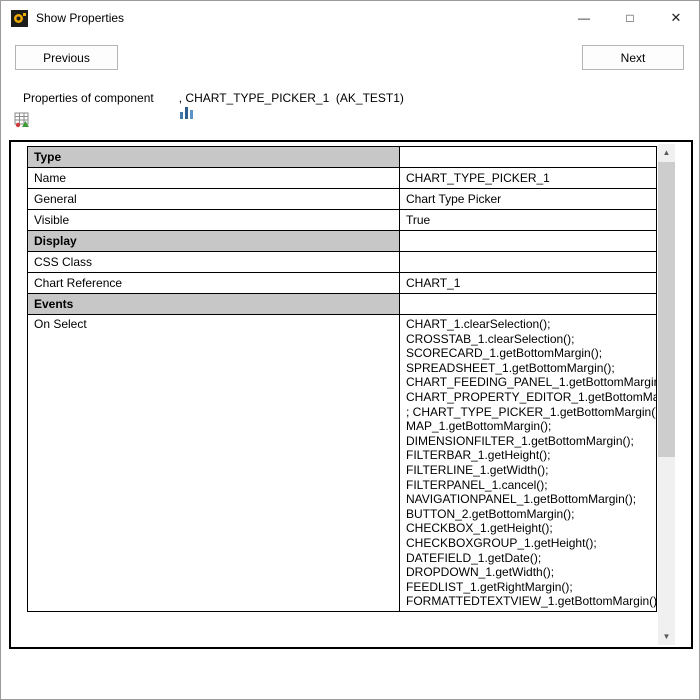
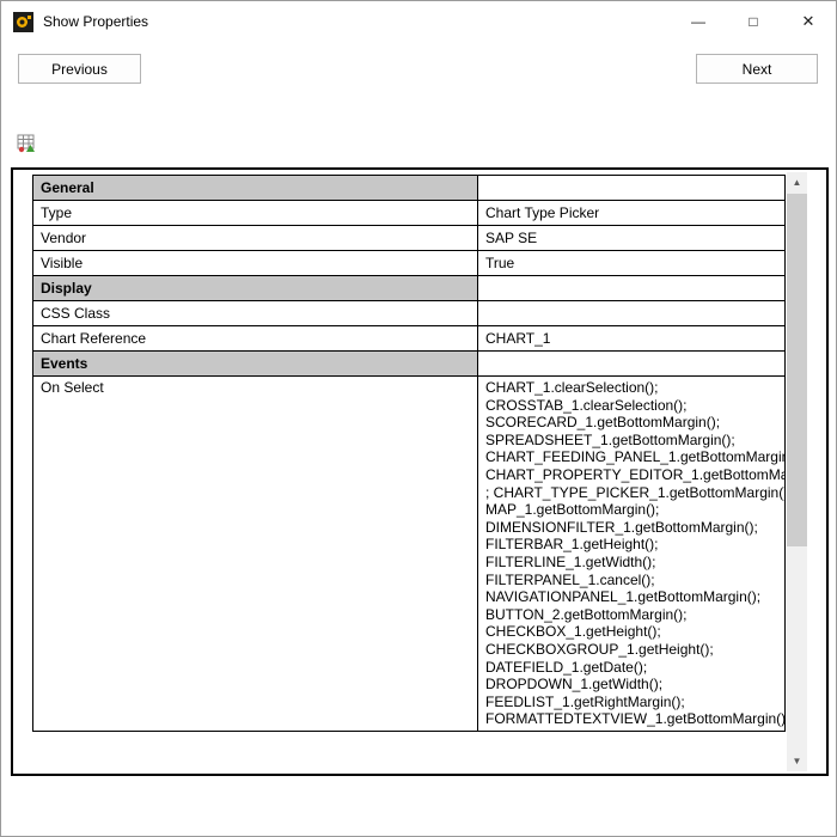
  Show Properties
  —
  □
  ✕
  Previous
  Next
- Properties of component
- , CHART_TYPE_PICKER_1 (AK_TEST1)
- Type
+ General
- Name	CHART_TYPE_PICKER_1
- General	Chart Type Picker
+ Type	Chart Type Picker
+ Vendor	SAP SE
  Visible	True
  Display
  CSS Class
  Chart Reference	CHART_1
  Events
  On Select	CHART_1.clearSelection();CROSSTAB_1.clearSelection();SCORECARD_1.getBottomMargin();SPREADSHEET_1.getBottomMargin();CHART_FEEDING_PANEL_1.getBottomMargiCHART_PROPERTY_EDITOR_1.getBottomM; CHART_TYPE_PICKER_1.getBottomMargin(MAP_1.getBottomMargin();DIMENSIONFILTER_1.getBottomMargin();FILTERBAR_1.getHeight();FILTERLINE_1.getWidth();FILTERPANEL_1.cancel();NAVIGATIONPANEL_1.getBottomMargin();BUTTON_2.getBottomMargin();CHECKBOX_1.getHeight();CHECKBOXGROUP_1.getHeight();DATEFIELD_1.getDate();DROPDOWN_1.getWidth();FEEDLIST_1.getRightMargin();FORMATTEDTEXTVIEW_1.getBottomMargin()
  ▲
  ▼
